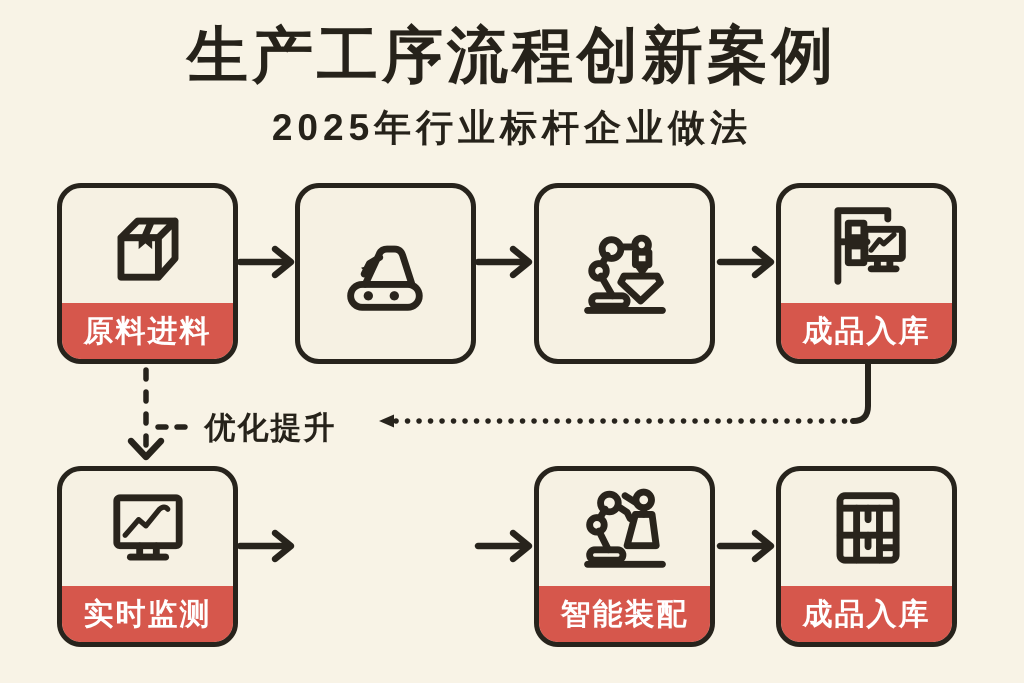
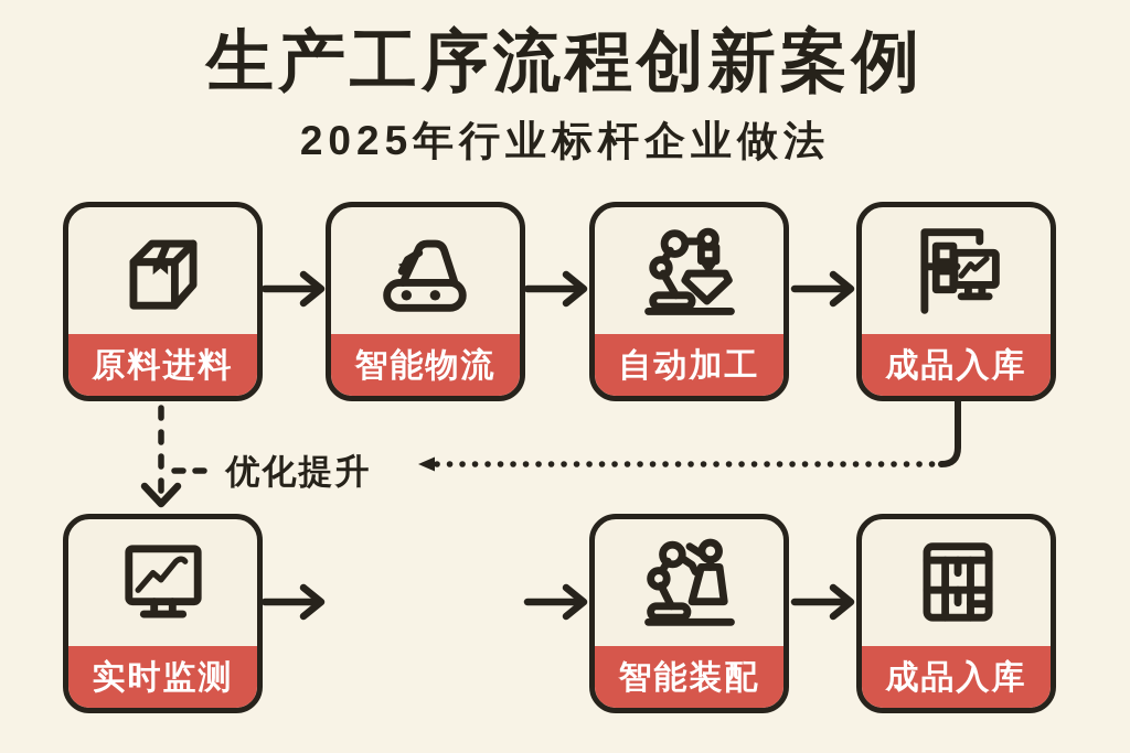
  生产工序流程创新案例
  2025年行业标杆企业做法
  优化提升
  原料进料
+ 智能物流
+ 自动加工
  成品入库
  实时监测
  智能装配
  成品入库
